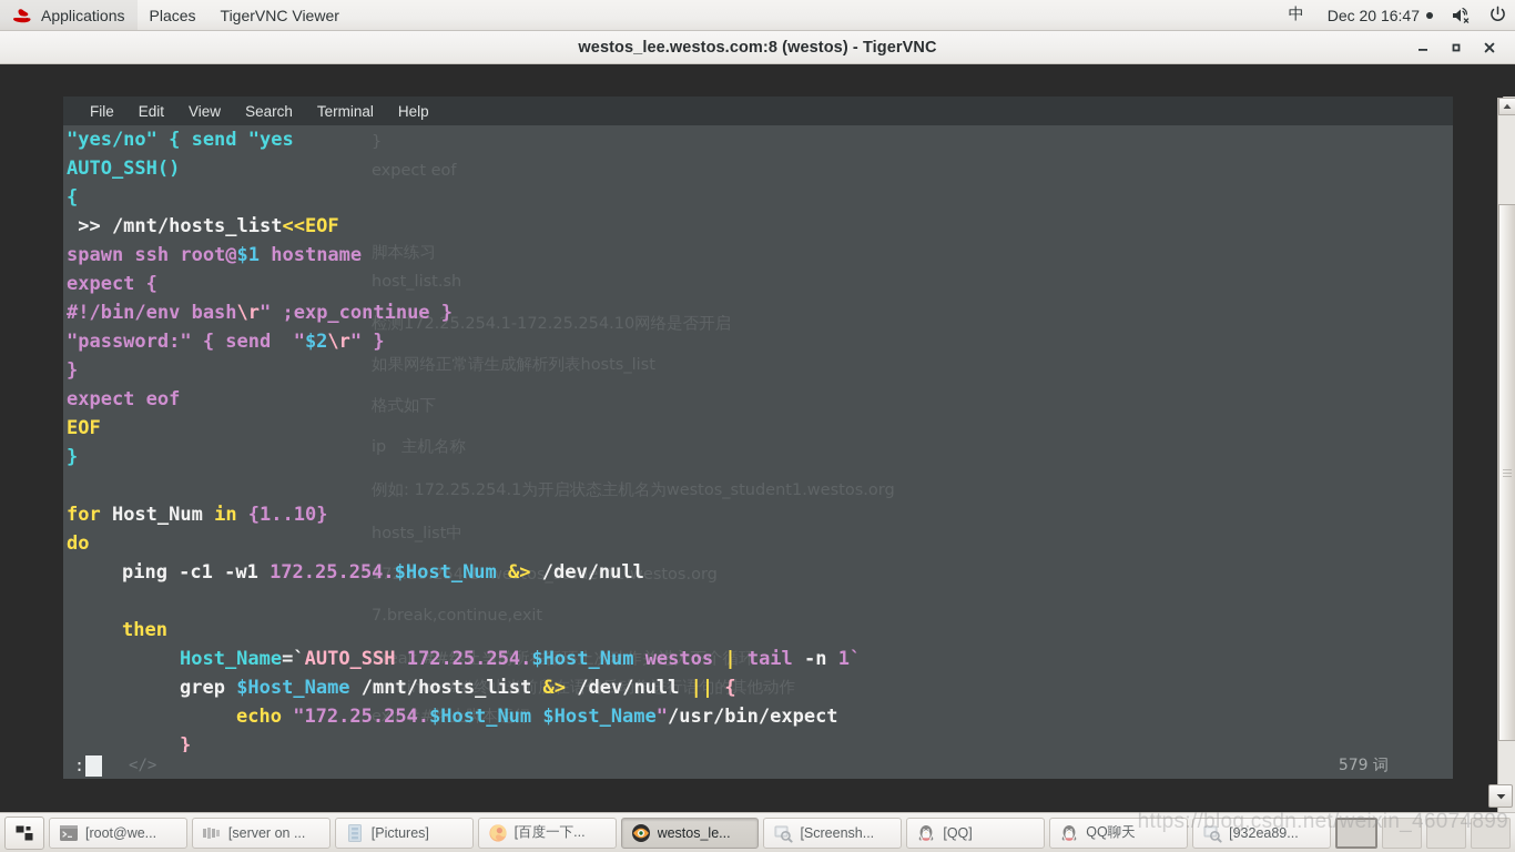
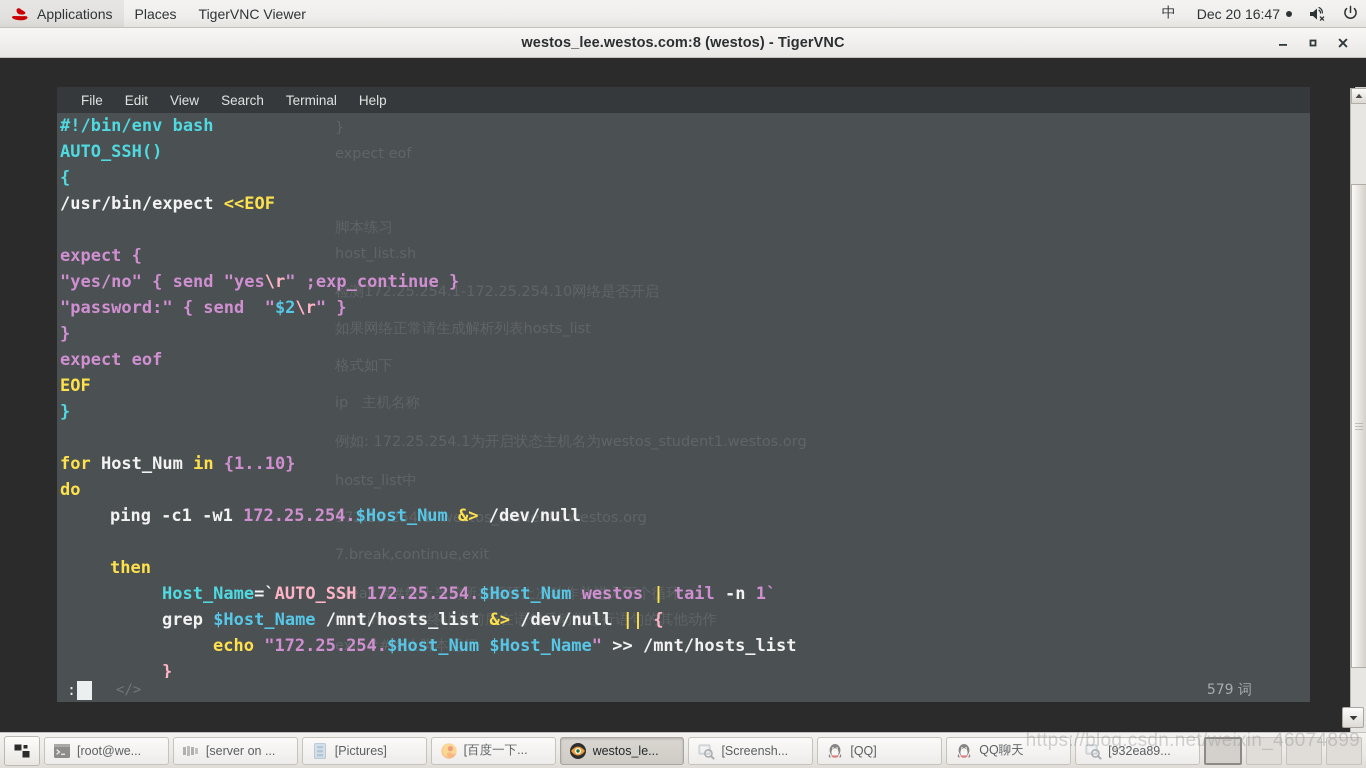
  Applications
  Places
  TigerVNC Viewer
  中
  Dec 20 16:47
  westos_lee.westos.com:8 (westos) - TigerVNC
  File
  Edit
  View
  Search
  Terminal
  Help
  检测172.25.254.1-172.25.254.10网络是否开启
  172.25.254.1 westos_student1.westos.org
  break ##终止当前所在循环上次动作并进入下个循环
  continue ##终止当前所在语句后动作进行语句的其他动作
  exit ##终止脚本运行
- "yes/no" { send "yes
+ #!/bin/env bash
  AUTO_SSH()
  {
- >> /mnt/hosts_list<<EOF
+ /usr/bin/expect <<EOF
- spawn ssh root@$1 hostname
  expect {
- #!/bin/env bash\r" ;exp_continue }
+ "yes/no" { send "yes\r" ;exp_continue }
  "password:" { send "$2\r" }
  }
  expect eof
  EOF
  }
  for Host_Num in {1..10}
  do
  ping -c1 -w1 172.25.254.$Host_Num &> /dev/null
  then
  Host_Name=`AUTO_SSH 172.25.254.$Host_Num westos | tail -n 1`
  grep $Host_Name /mnt/hosts_list &> /dev/null || {
- echo "172.25.254.$Host_Num $Host_Name"/usr/bin/expect
+ echo "172.25.254.$Host_Num $Host_Name" >> /mnt/hosts_list
  }
  :
  </>
  579 词
  [root@we...
  [server on ...
  [Pictures]
  [百度一下...
  westos_le...
  [Screensh...
  [QQ]
  QQ聊天
  [932ea89...
  https://blog.csdn.net/weixin_46074899
